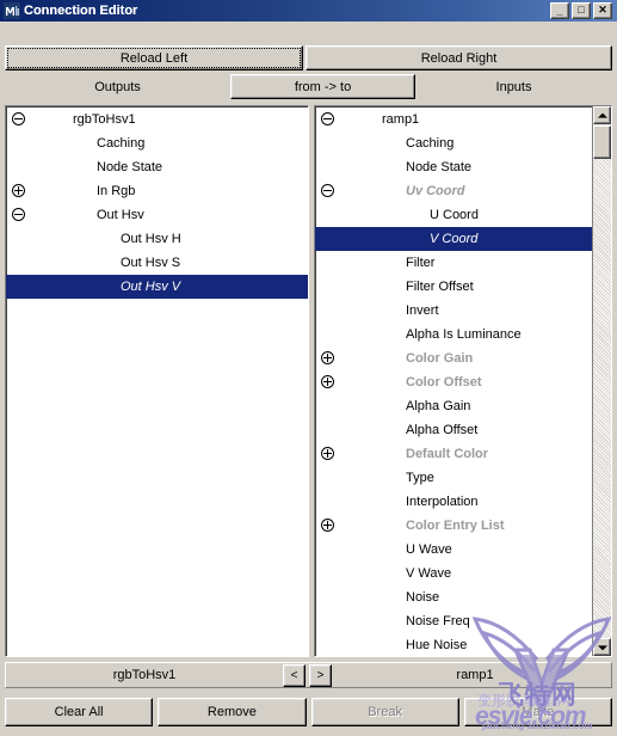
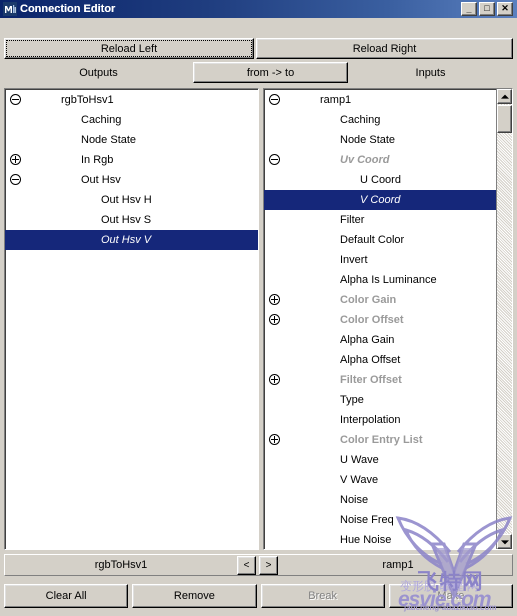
  Connection Editor
  _
  □
  ✕
  Reload Left
  Reload Right
  Outputs
  from -> to
  Inputs
  rgbToHsv1
  Caching
  Node State
  In Rgb
  Out Hsv
  Out Hsv H
  Out Hsv S
  Out Hsv V
  ramp1
  Caching
  Node State
  Uv Coord
  U Coord
  V Coord
  Filter
- Filter Offset
+ Default Color
  Invert
  Alpha Is Luminance
  Color Gain
  Color Offset
  Alpha Gain
  Alpha Offset
- Default Color
+ Filter Offset
  Type
  Interpolation
  Color Entry List
  U Wave
  V Wave
  Noise
  Noise Freq
  Hue Noise
  rgbToHsv1
  <
  >
  ramp1
  Clear All
  Remove
  Break
  Make
  变形脱 教程 网
  飞特网
  esvie.com
  jaucheng-abaziklao.com
